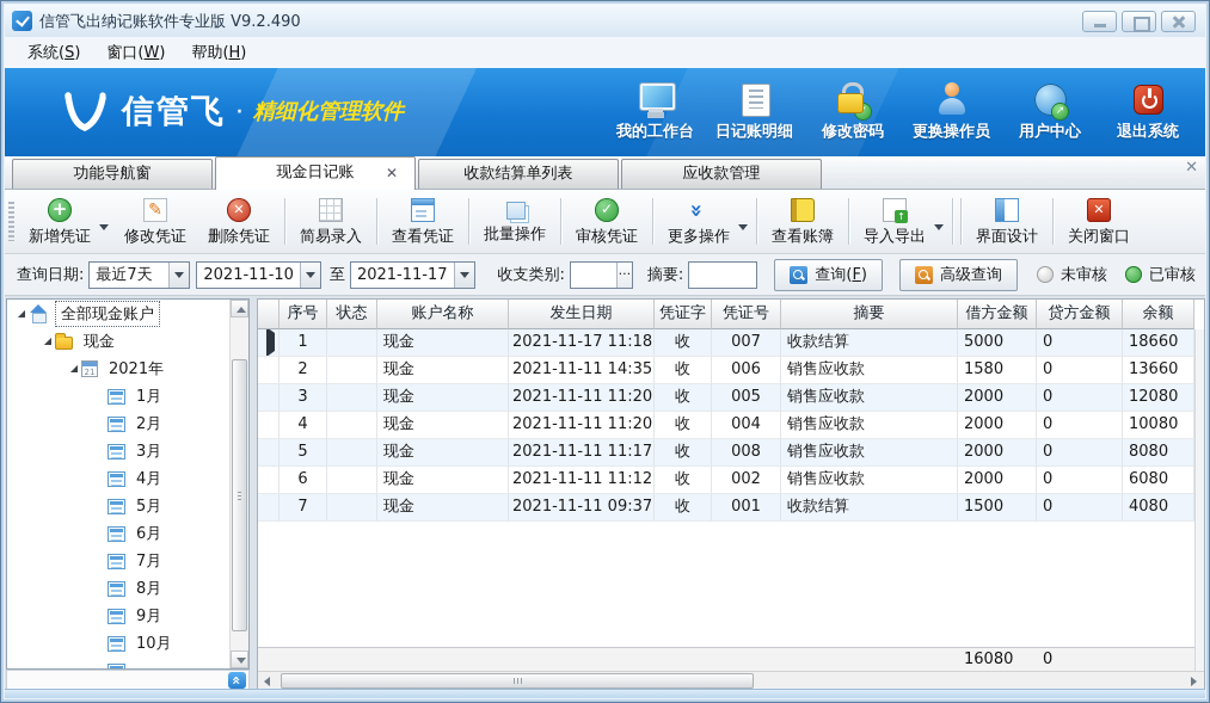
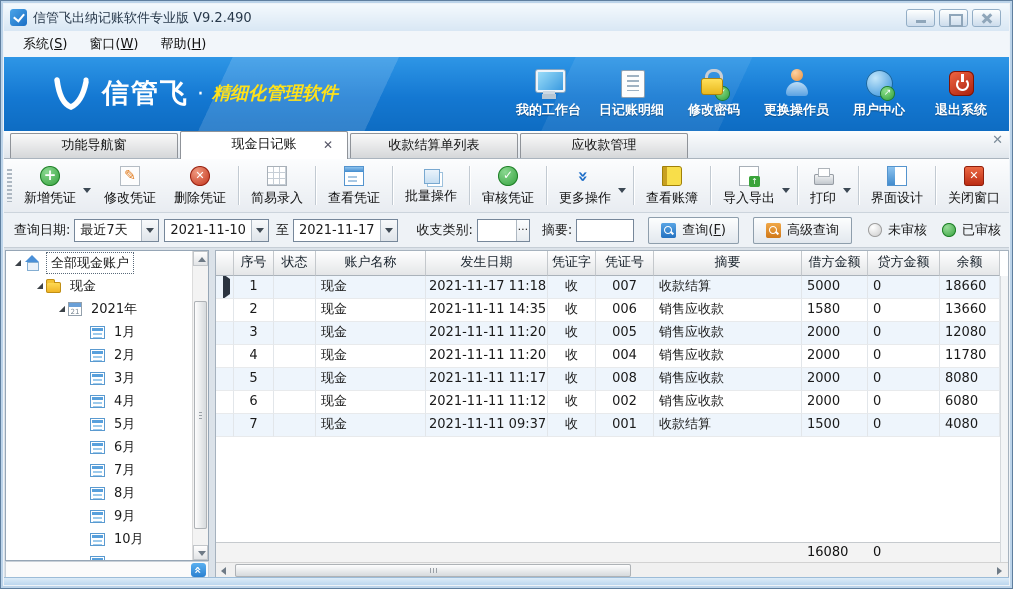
  信管飞出纳记账软件专业版 V9.2.490
  系统(S)
  窗口(W)
  帮助(H)
  信管飞
  ·
  精细化管理软件
  我的工作台
  日记账明细
  修改密码
  更换操作员
  ↗
  用户中心
  退出系统
  功能导航窗
  现金日记账
  ✕
  收款结算单列表
  应收款管理
  ✕
  新增凭证
  修改凭证
  删除凭证
  简易录入
  查看凭证
  批量操作
  审核凭证
  更多操作
  查看账簿
  ↑
  导入导出
+ 打印
  界面设计
  关闭窗口
  查询日期:
  最近7天
  2021-11-10
  至
  2021-11-17
  收支类别:
  ···
  摘要:
  查询(F)
  高级查询
  未审核
  已审核
  ◢
  全部现金账户
  ◢
  现金
  ◢
  2021年
  1月
  2月
  3月
  4月
  5月
  6月
  7月
  8月
  9月
  10月
  序号
  状态
  账户名称
  发生日期
  凭证字
  凭证号
  摘要
  借方金额
  贷方金额
  余额
  1
  现金
  2021-11-17 11:18
  收
  007
  收款结算
  5000
  0
  18660
  2
  现金
  2021-11-11 14:35
  收
  006
  销售应收款
  1580
  0
  13660
  3
  现金
  2021-11-11 11:20
  收
  005
  销售应收款
  2000
  0
  12080
  4
  现金
  2021-11-11 11:20
  收
  004
  销售应收款
  2000
  0
- 10080
+ 11780
  5
  现金
  2021-11-11 11:17
  收
  008
  销售应收款
  2000
  0
  8080
  6
  现金
  2021-11-11 11:12
  收
  002
  销售应收款
  2000
  0
  6080
  7
  现金
  2021-11-11 09:37
  收
  001
  收款结算
  1500
  0
  4080
  16080
  0
